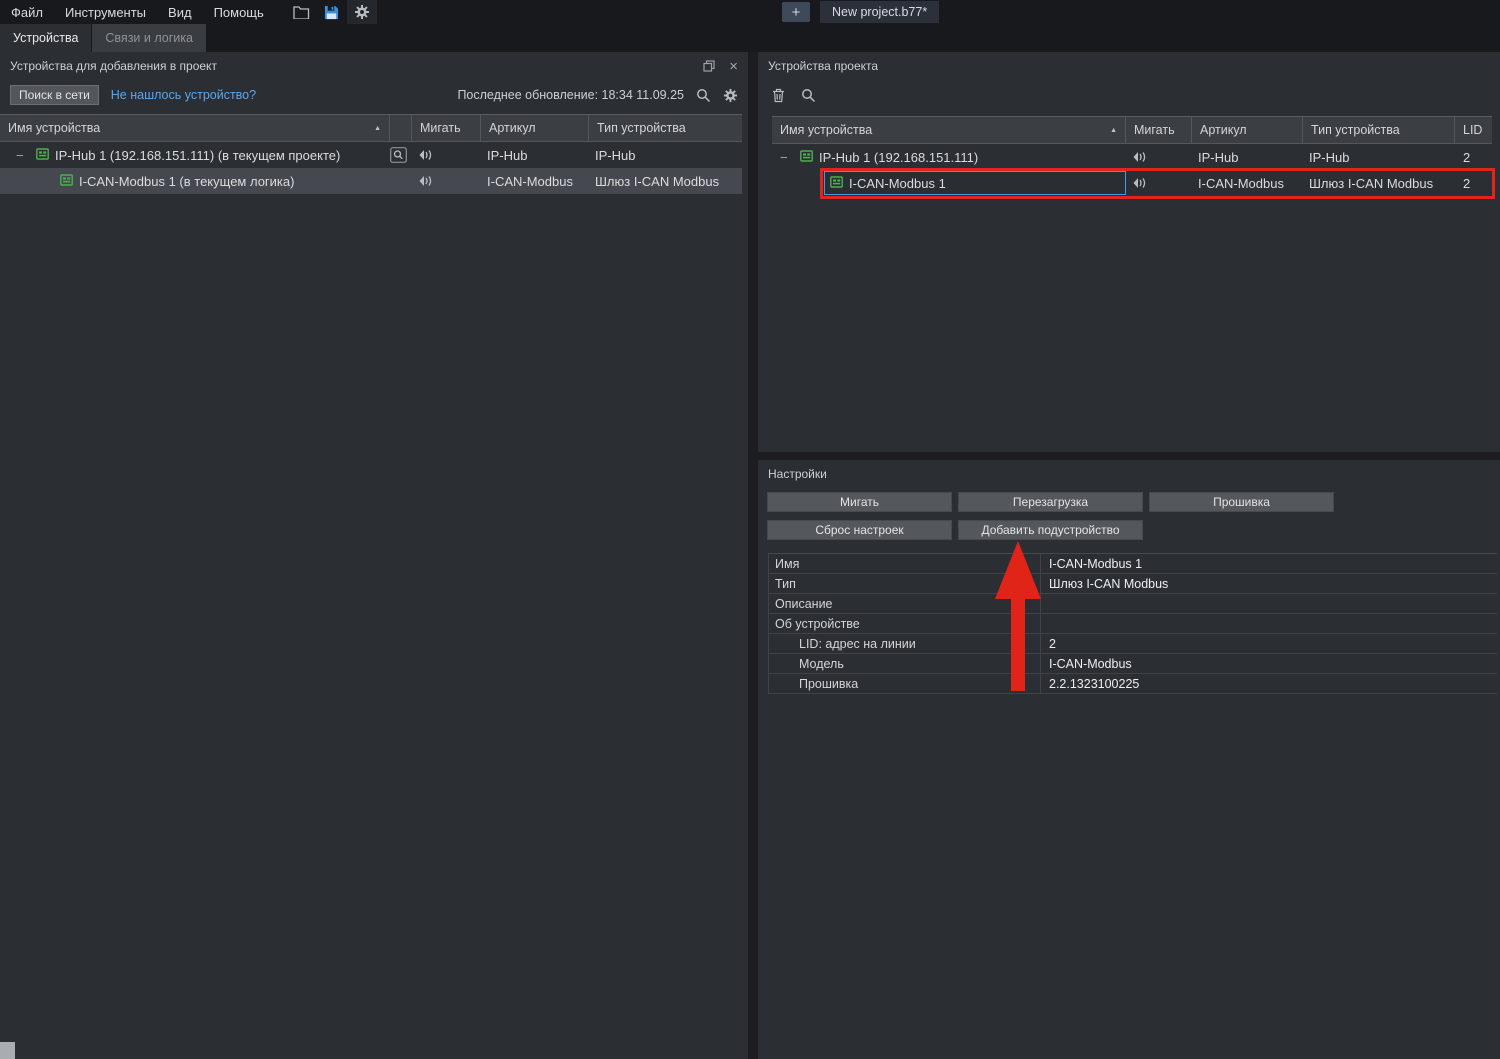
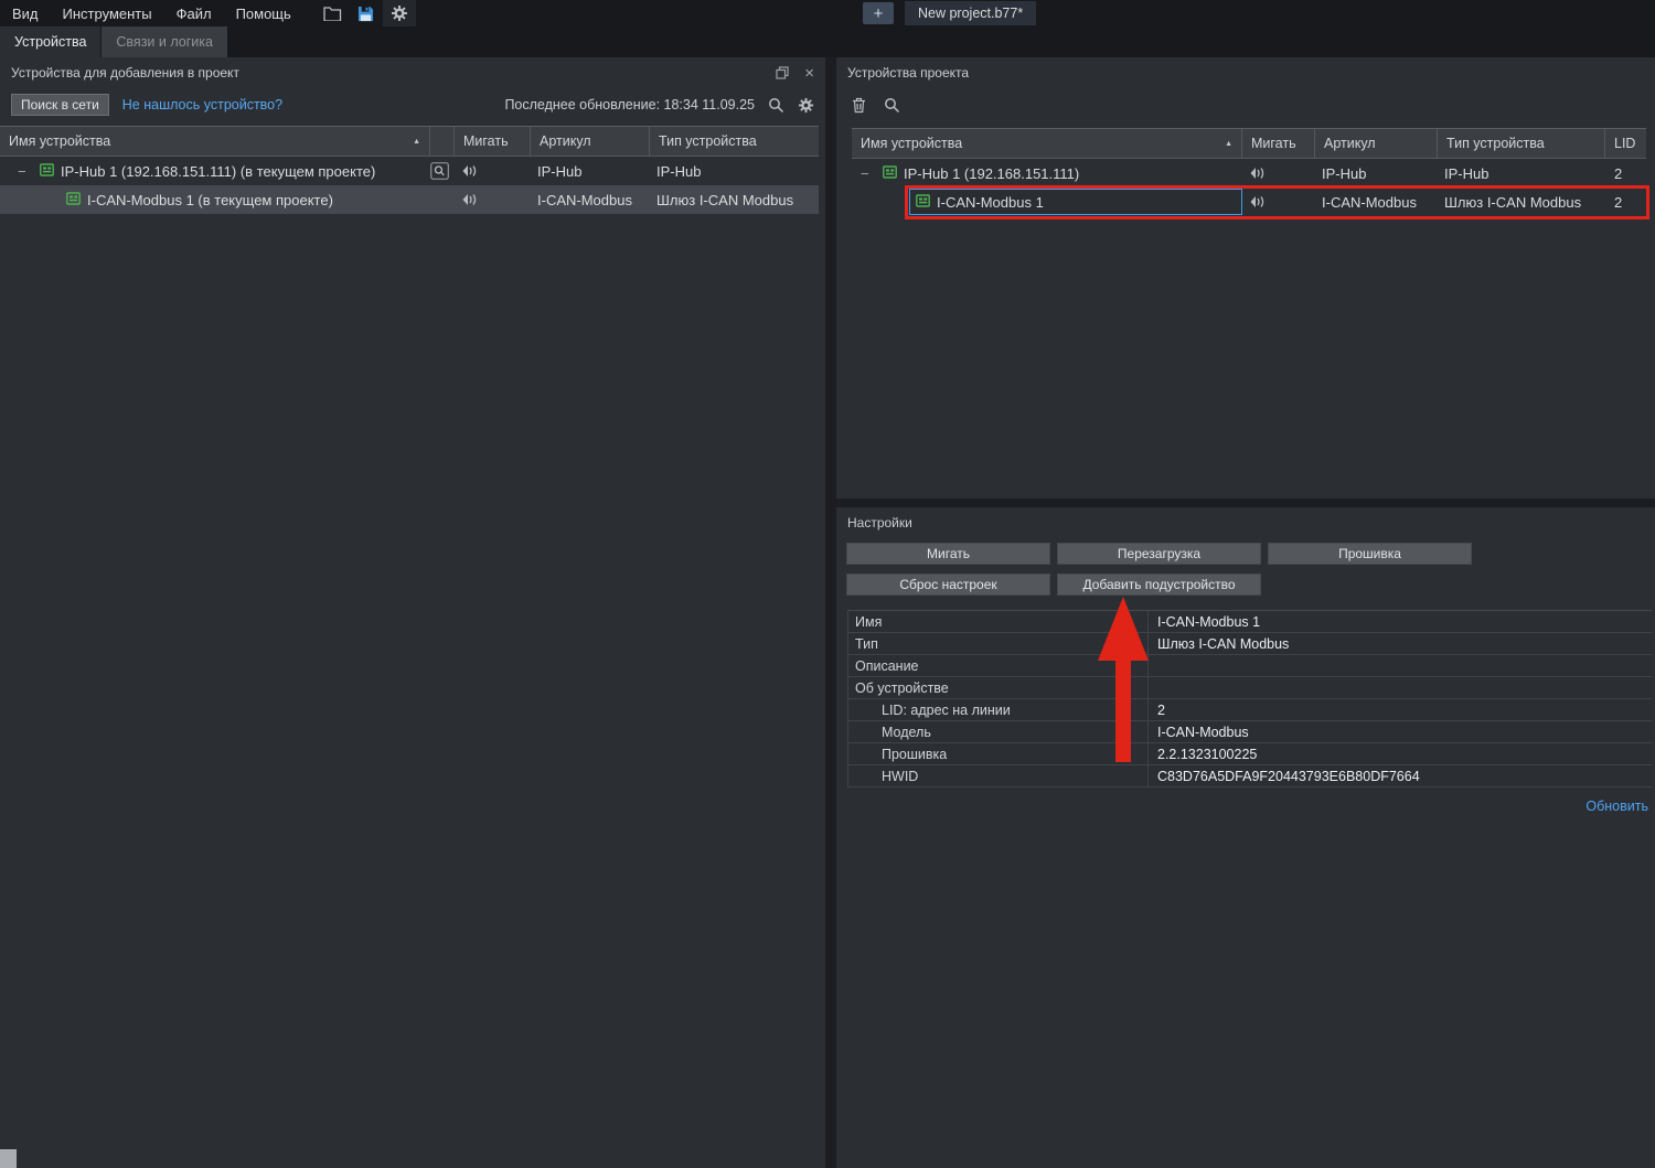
- Файл
+ Вид
  Инструменты
- Вид
+ Файл
  Помощь
  +
  New project.b77*
  Устройства
  Связи и логика
  Устройства для добавления в проект
  ×
  Поиск в сети
  Не нашлось устройство?
  Последнее обновление: 18:34 11.09.25
  Имя устройства
  Мигать
  Артикул
  Тип устройства
  −
  IP-Hub 1 (192.168.151.111) (в текущем проекте)
  IP-Hub
  IP-Hub
- I-CAN-Modbus 1 (в текущем логика)
+ I-CAN-Modbus 1 (в текущем проекте)
  I-CAN-Modbus
  Шлюз I-CAN Modbus
  Устройства проекта
  Имя устройства
  Мигать
  Артикул
  Тип устройства
  LID
  −
  IP-Hub 1 (192.168.151.111)
  IP-Hub
  IP-Hub
  2
  I-CAN-Modbus 1
  I-CAN-Modbus
  Шлюз I-CAN Modbus
  2
  Настройки
  Мигать
  Перезагрузка
  Прошивка
  Сброс настроек
  Добавить подустройство
  Имя
  I-CAN-Modbus 1
  Тип
  Шлюз I-CAN Modbus
  Описание
  Об устройстве
  LID: адрес на линии
  2
  Модель
  I-CAN-Modbus
  Прошивка
  2.2.1323100225
+ HWID
+ C83D76A5DFA9F20443793E6B80DF7664
+ Обновить
